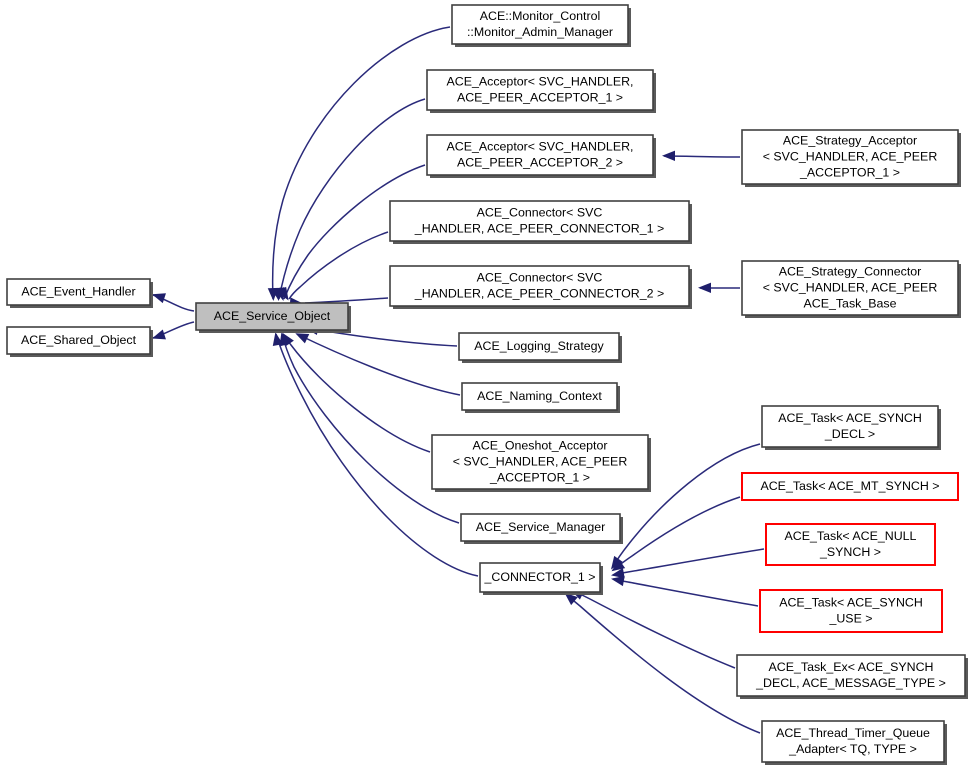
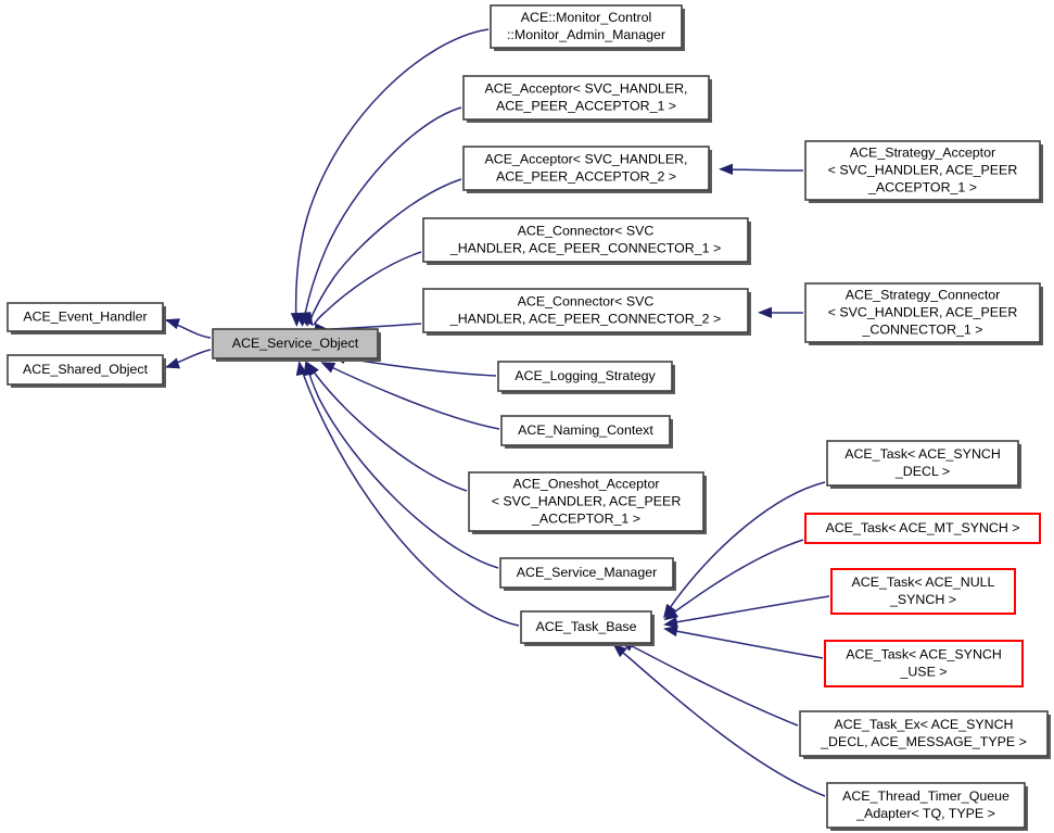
  ACE_Event_Handler
  ACE_Shared_Object
  ACE_Service_Object
  ACE::Monitor_Control
  ::Monitor_Admin_Manager
  ACE_Acceptor< SVC_HANDLER,
  ACE_PEER_ACCEPTOR_1 >
  ACE_Acceptor< SVC_HANDLER,
  ACE_PEER_ACCEPTOR_2 >
  ACE_Strategy_Acceptor
  < SVC_HANDLER, ACE_PEER
  _ACCEPTOR_1 >
  ACE_Connector< SVC
  _HANDLER, ACE_PEER_CONNECTOR_1 >
  ACE_Connector< SVC
  _HANDLER, ACE_PEER_CONNECTOR_2 >
  ACE_Strategy_Connector
  < SVC_HANDLER, ACE_PEER
- ACE_Task_Base
+ _CONNECTOR_1 >
  ACE_Logging_Strategy
  ACE_Naming_Context
  ACE_Oneshot_Acceptor
  < SVC_HANDLER, ACE_PEER
  _ACCEPTOR_1 >
  ACE_Service_Manager
- _CONNECTOR_1 >
+ ACE_Task_Base
  ACE_Task< ACE_SYNCH
  _DECL >
  ACE_Task< ACE_MT_SYNCH >
  ACE_Task< ACE_NULL
  _SYNCH >
  ACE_Task< ACE_SYNCH
  _USE >
  ACE_Task_Ex< ACE_SYNCH
  _DECL, ACE_MESSAGE_TYPE >
  ACE_Thread_Timer_Queue
  _Adapter< TQ, TYPE >
